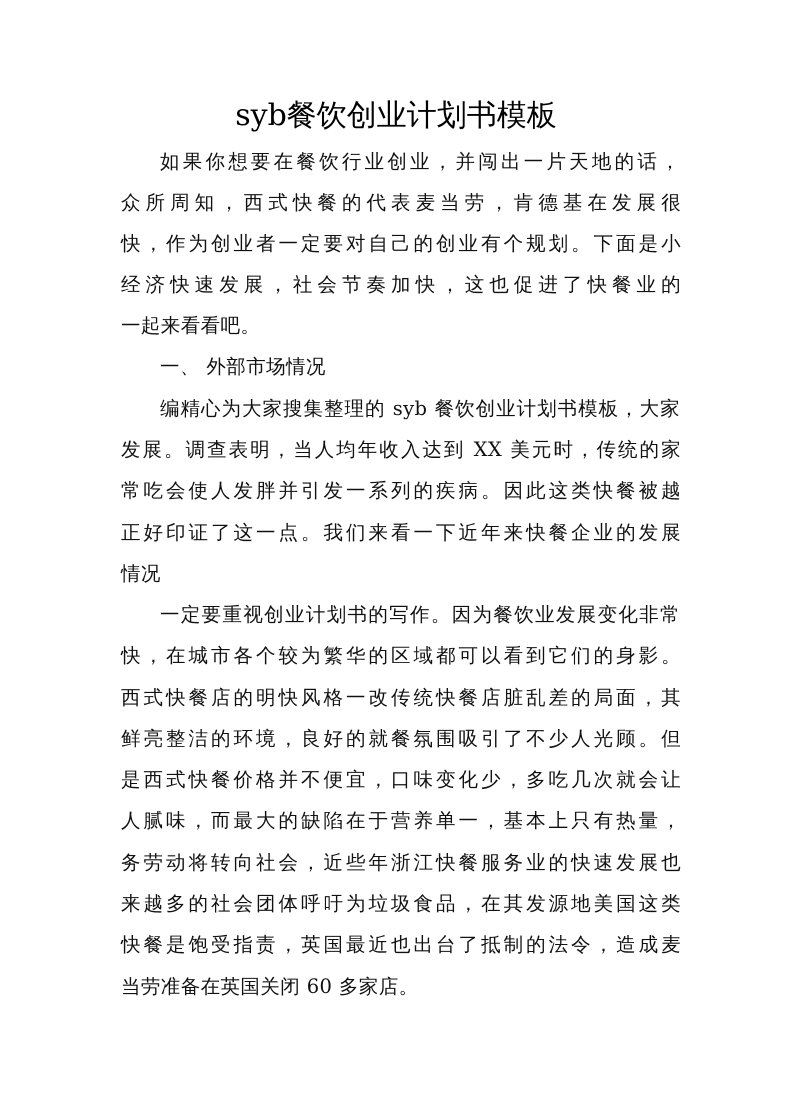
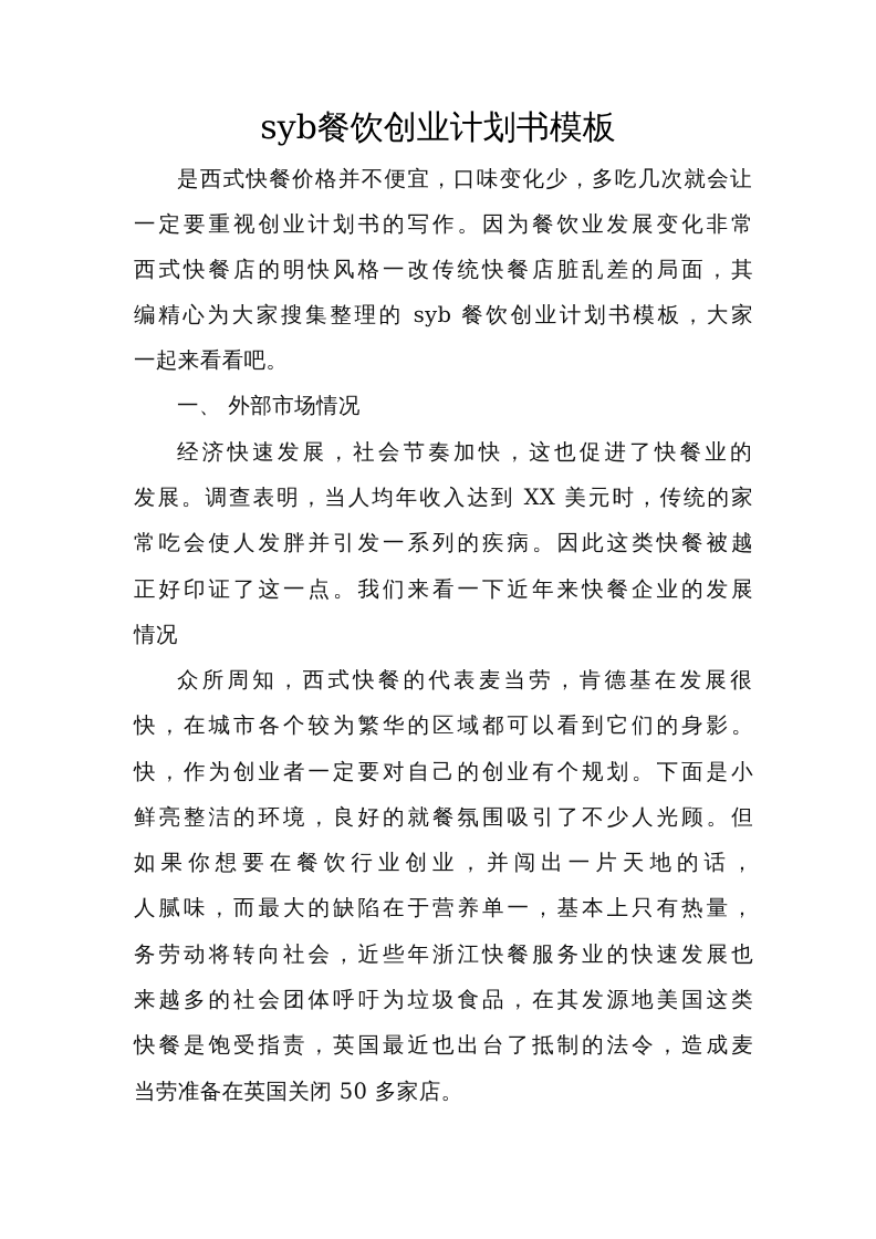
  syb餐饮创业计划书模板
- 如果你想要在餐饮行业创业，并闯出一片天地的话，
+ 是西式快餐价格并不便宜，口味变化少，多吃几次就会让
- 众所周知，西式快餐的代表麦当劳，肯德基在发展很
+ 一定要重视创业计划书的写作。因为餐饮业发展变化非常
- 快，作为创业者一定要对自己的创业有个规划。下面是小
+ 西式快餐店的明快风格一改传统快餐店脏乱差的局面，其
- 经济快速发展，社会节奏加快，这也促进了快餐业的
+ 编精心为大家搜集整理的 syb 餐饮创业计划书模板，大家
  一起来看看吧。
  一、 外部市场情况
- 编精心为大家搜集整理的 syb 餐饮创业计划书模板，大家
+ 经济快速发展，社会节奏加快，这也促进了快餐业的
  发展。调查表明，当人均年收入达到 XX 美元时，传统的家
  常吃会使人发胖并引发一系列的疾病。因此这类快餐被越
  正好印证了这一点。我们来看一下近年来快餐企业的发展
  情况
- 一定要重视创业计划书的写作。因为餐饮业发展变化非常
+ 众所周知，西式快餐的代表麦当劳，肯德基在发展很
  快，在城市各个较为繁华的区域都可以看到它们的身影。
- 西式快餐店的明快风格一改传统快餐店脏乱差的局面，其
+ 快，作为创业者一定要对自己的创业有个规划。下面是小
  鲜亮整洁的环境，良好的就餐氛围吸引了不少人光顾。但
- 是西式快餐价格并不便宜，口味变化少，多吃几次就会让
+ 如果你想要在餐饮行业创业，并闯出一片天地的话，
  人腻味，而最大的缺陷在于营养单一，基本上只有热量，
  务劳动将转向社会，近些年浙江快餐服务业的快速发展也
  来越多的社会团体呼吁为垃圾食品，在其发源地美国这类
  快餐是饱受指责，英国最近也出台了抵制的法令，造成麦
- 当劳准备在英国关闭 60 多家店。
+ 当劳准备在英国关闭 50 多家店。
